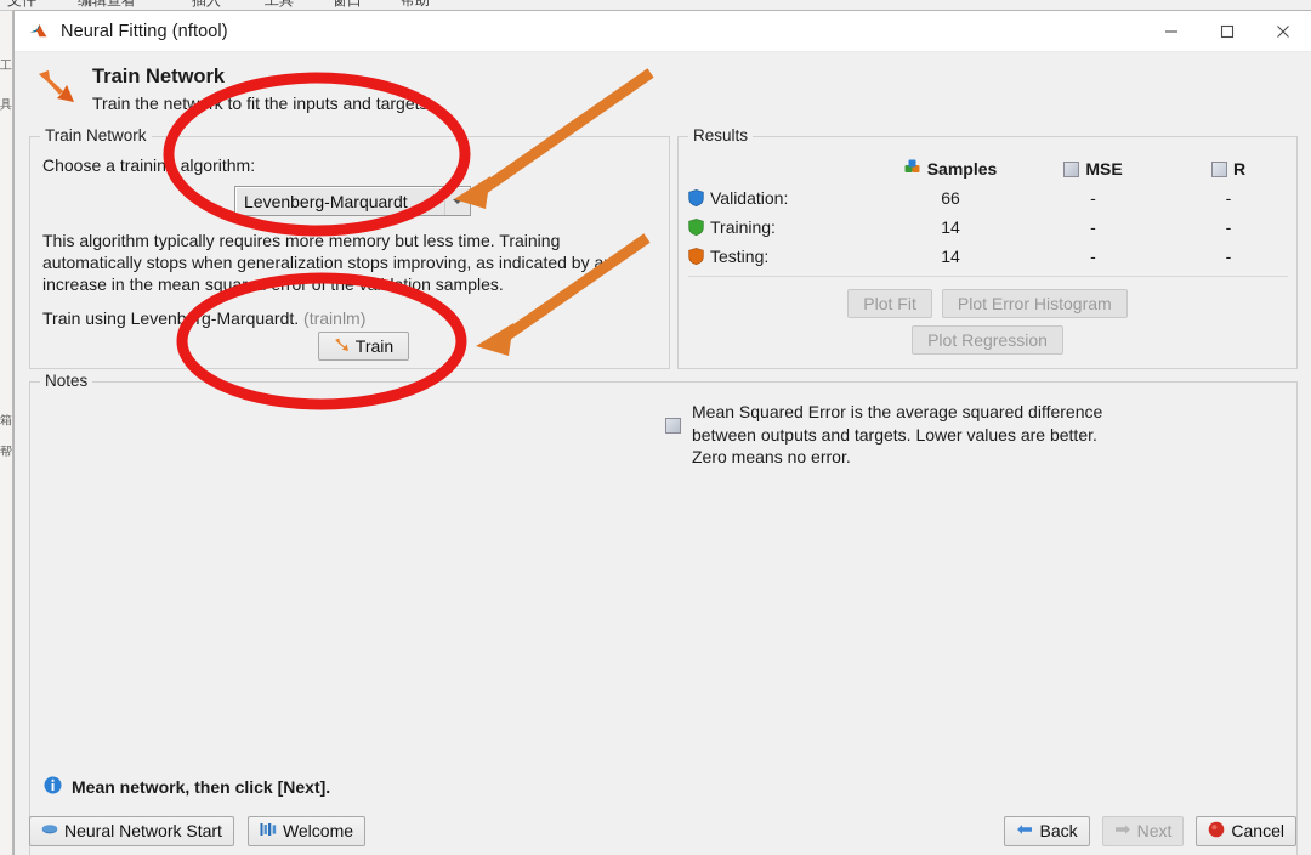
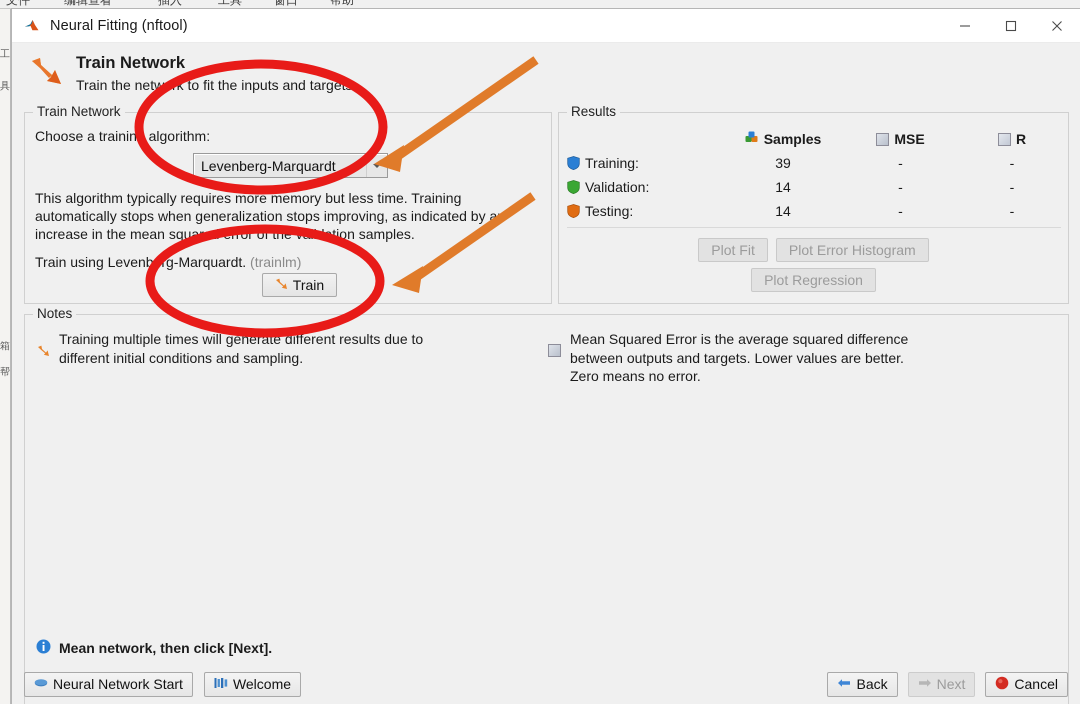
  文件
  编辑查看
  插入
  工具
  窗口
  帮助
  工
  具
  箱
  帮
  Neural Fitting (nftool)
  Train Network
  Train the netw to fit the inputs and targe
  Train Network
  Choose a trainin algorithm:
  Levenberg-Marquardt
  This algorithm typically requires more memory but less time. Training automatically stops when generalization stops improving, as indicated by a increase in the mean squar of thtion samples.
  Train using Levenbg-Marquardt. (trainlm)
  Train
  Results
  Samples
  MSE
  R
- Validation:
+ Training:
- 66
+ 39
  -
  -
- Training:
+ Validation:
  14
  -
  -
  Testing:
  14
  -
  -
  Plot Fit
  Plot Error Histogram
  Plot Regression
  Notes
+ Training multiple times will generate different results due to different initial conditions and sampling.
  Mean Squared Error is the average squared difference between outputs and targets. Lower values are better. Zero means no error.
  Mean network, then click [Next].
  Neural Network Start
  Welcome
  Back
  Next
  Cancel
